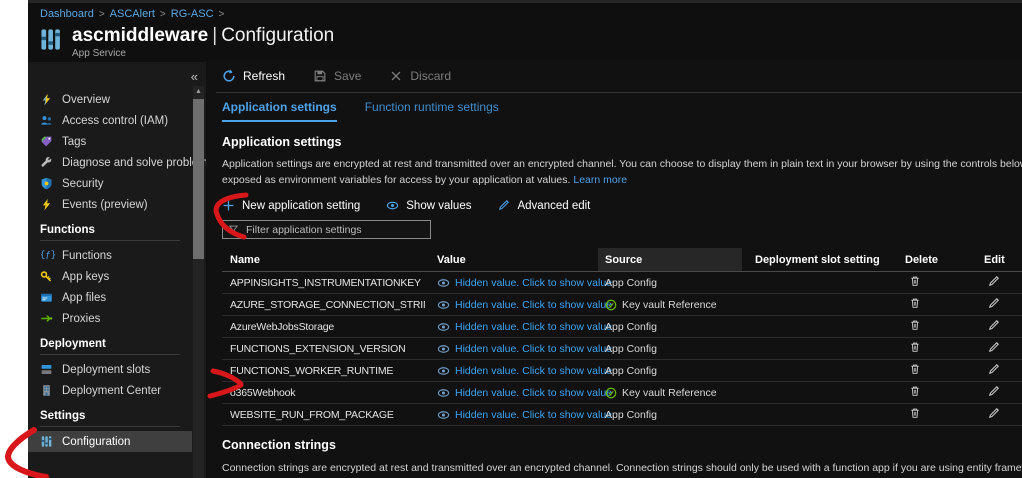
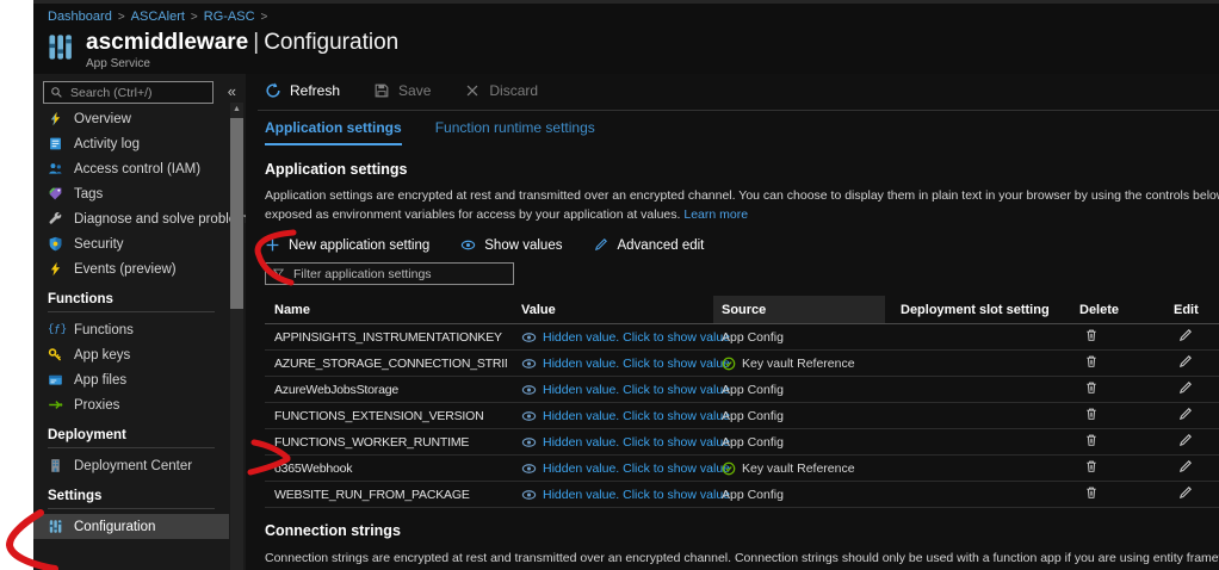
  Dashboard > ASCAlert > RG-ASC >
  ascmiddleware | Configuration
  App Service
+ Search (Ctrl+/)
  «
  Overview
+ Activity log
  Access control (IAM)
  Tags
  Diagnose and solve probl
  Security
  Events (preview)
  Functions
  Functions
  App keys
  App files
  Proxies
  Deployment
- Deployment slots
  Deployment Center
  Settings
  Configuration
  Refresh
  Save
  Discard
  Application settings
  Function runtime settings
  Application settings
  Application settings are encrypted at rest and transmitted over an encrypted channel. You can choose to display them in plain text in your browser by using the controls belo
  exposed as environment variables for access by your application at values. Learn more
  New application setting
  Show values
  Advanced edit
  Filter application settings
  Name
  Value
  Source
  Deployment slot setting
  Delete
  Edit
  APPINSIGHTS_INSTRUMENTATIONKEY
  Hidden value. Click to show value
  App Config
  AZURE_STORAGE_CONNECTION_STRI
  Hidden value. Click to show valu
  Key vault Reference
  AzureWebJobsStorage
  Hidden value. Click to show value
  App Config
  FUNCTIONS_EXTENSION_VERSION
  Hidden value. Click to show value
  App Config
  FUNCTIONS_WORKER_RUNTIME
  Hidden value. Click to show value
  App Config
  o365Webhook
  Hidden value. Click to show valu
  Key vault Reference
  WEBSITE_RUN_FROM_PACKAGE
  Hidden value. Click to show value
  App Config
  Connection strings
  Connection strings are encrypted at rest and transmitted over an encrypted channel. Connection strings should only be used with a function app if you are using entity frame
